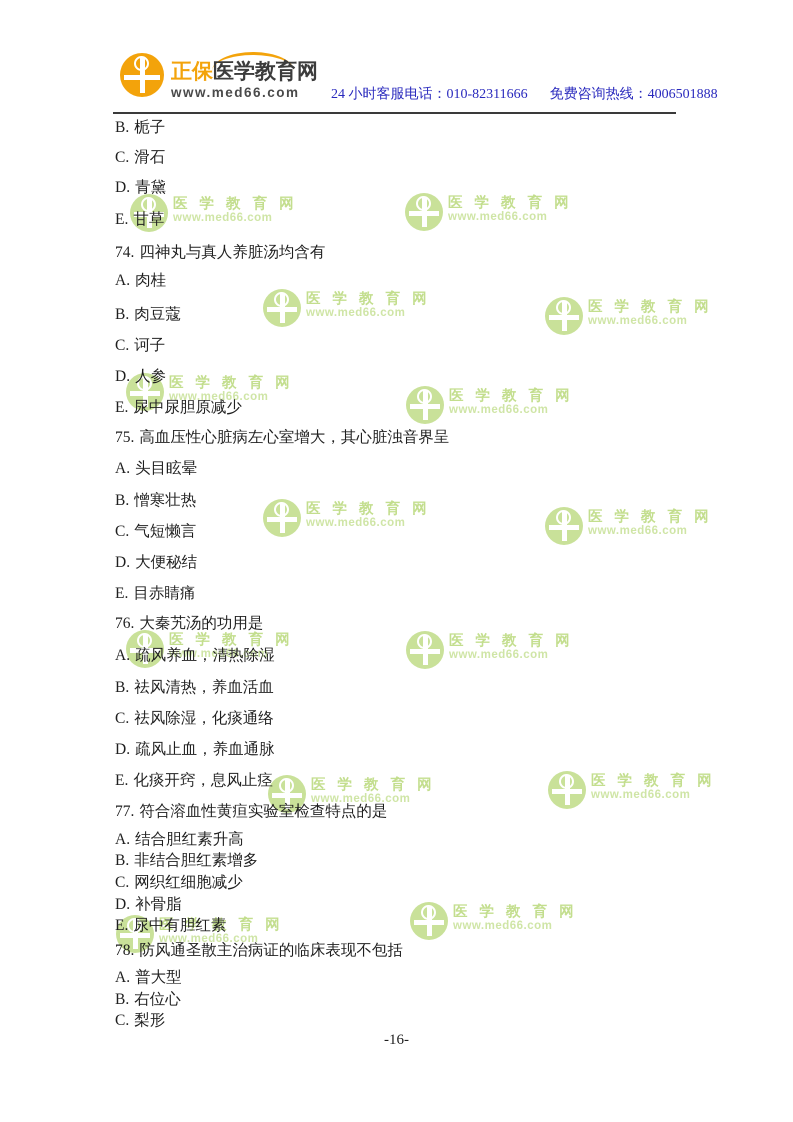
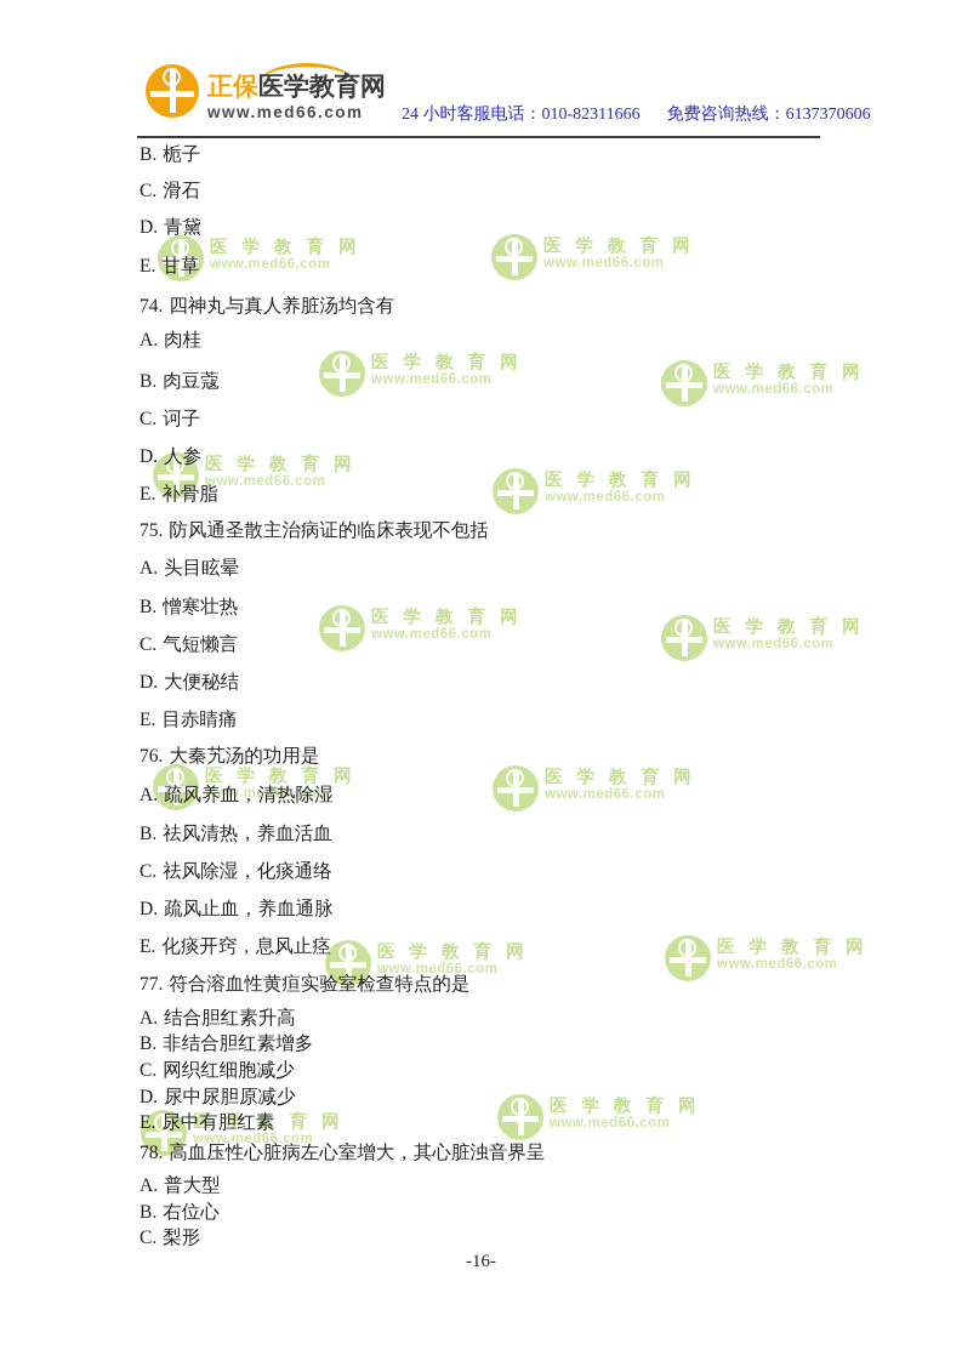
  医 学 教 育 网
  www.med66.com
  医 学 教 育 网
  www.med66.com
  医 学 教 育 网
  www.med66.com
  医 学 教 育 网
  www.med66.com
  医 学 教 育 网
  www.med66.com
  医 学 教 育 网
  www.med66.com
  医 学 教 育 网
  www.med66.com
  医 学 教 育 网
  www.med66.com
  医 学 教 育 网
  www.med66.com
  医 学 教 育 网
  www.med66.com
  医 学 教 育 网
  www.med66.com
  医 学 教 育 网
  www.med66.com
  医 学 教 育 网
  www.med66.com
  医 学 教 育 网
  www.med66.com
  正保医学教育网
  www.med66.com
- 24 小时客服电话：010-82311666 免费咨询热线：4006501888
+ 24 小时客服电话：010-82311666 免费咨询热线：6137370606
  B. 栀子
  C. 滑石
  D. 青黛
  E. 甘草
  74. 四神丸与真人养脏汤均含有
  A. 肉桂
  B. 肉豆蔻
  C. 诃子
  D. 人参
- E. 尿中尿胆原减少
+ E. 补骨脂
- 75. 高血压性心脏病左心室增大，其心脏浊音界呈
+ 75. 防风通圣散主治病证的临床表现不包括
  A. 头目眩晕
  B. 憎寒壮热
  C. 气短懒言
  D. 大便秘结
  E. 目赤睛痛
  76. 大秦艽汤的功用是
  A. 疏风养血，清热除湿
  B. 祛风清热，养血活血
  C. 祛风除湿，化痰通络
  D. 疏风止血，养血通脉
  E. 化痰开窍，息风止痉
  77. 符合溶血性黄疸实验室检查特点的是
  A. 结合胆红素升高
  B. 非结合胆红素增多
  C. 网织红细胞减少
- D. 补骨脂
+ D. 尿中尿胆原减少
  E. 尿中有胆红素
- 78. 防风通圣散主治病证的临床表现不包括
+ 78. 高血压性心脏病左心室增大，其心脏浊音界呈
  A. 普大型
  B. 右位心
  C. 梨形
  -16-
